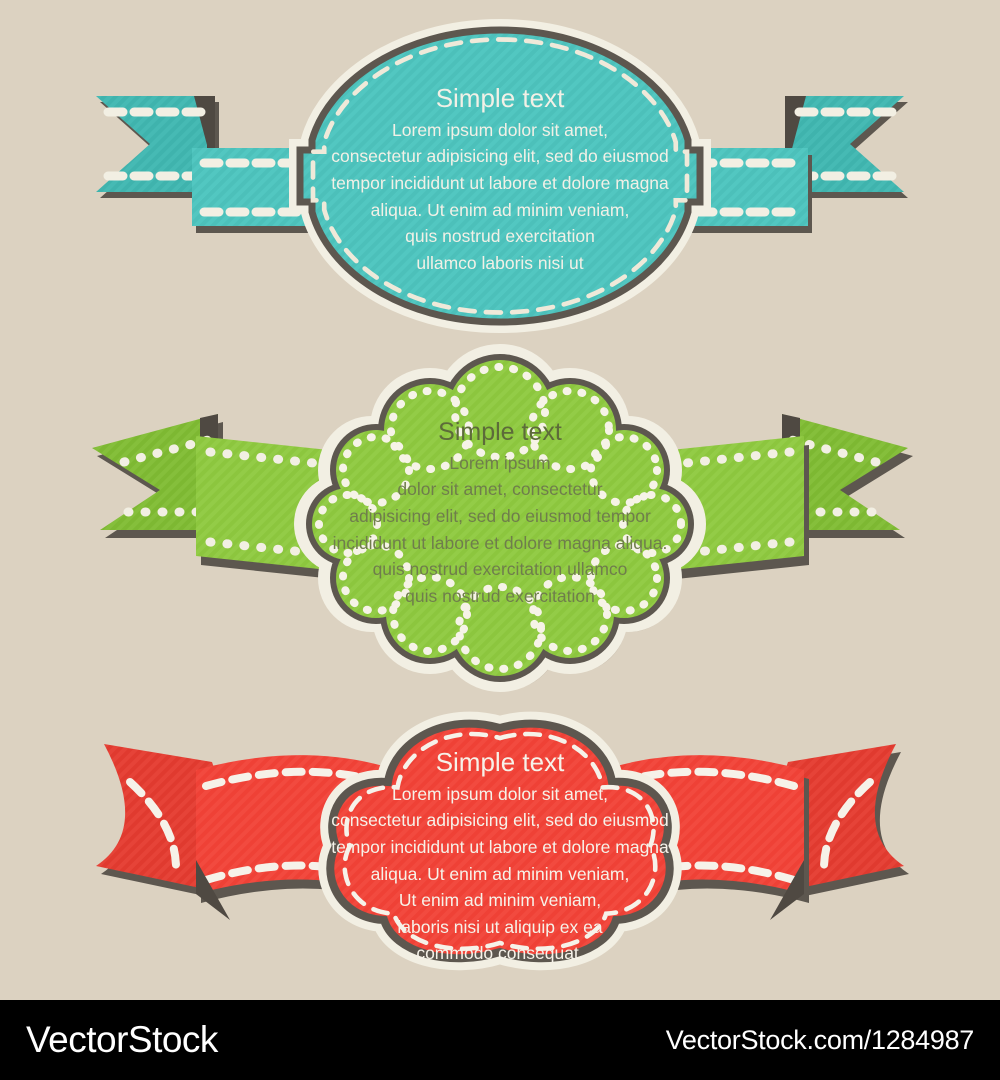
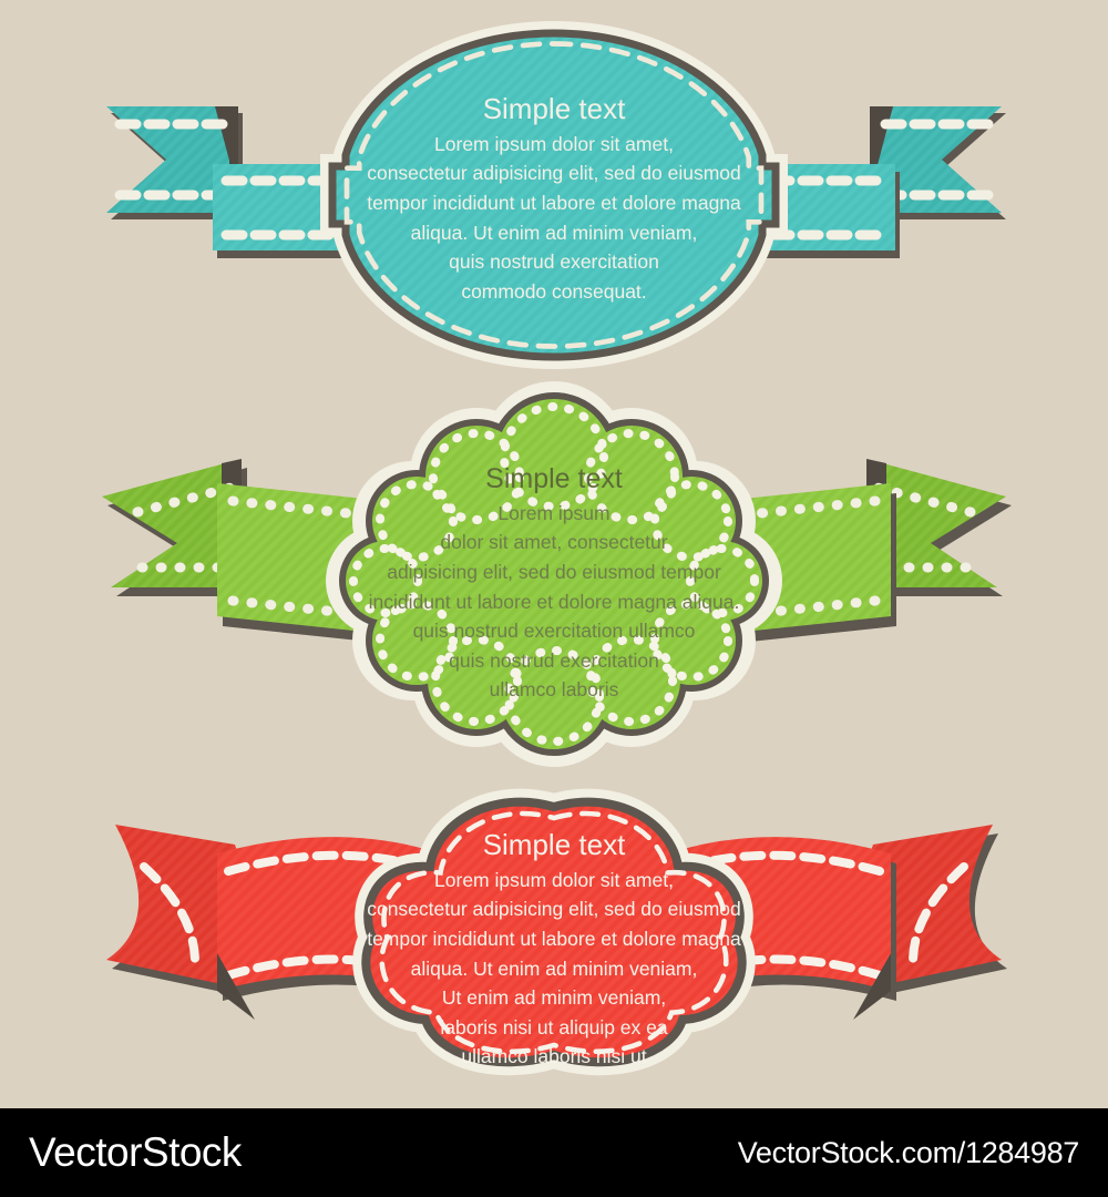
  Simple text
  Lorem ipsum dolor sit amet,
  consectetur adipisicing elit, sed do eiusmod
  tempor incididunt ut labore et dolore magna
  aliqua. Ut enim ad minim veniam,
  quis nostrud exercitation
- ullamco laboris nisi ut
+ commodo consequat.
  Simple text
  Lorem ipsum
  dolor sit amet, consectetur
  adipisicing elit, sed do eiusmod tempor
  incididunt ut labore et dolore magna aliqua.
  quis nostrud exercitation ullamco
  quis nostrud exercitation
+ ullamco laboris
  Simple text
  Lorem ipsum dolor sit amet,
  consectetur adipisicing elit, sed do eiusmod
  tempor incididunt ut labore et dolore magna
  aliqua. Ut enim ad minim veniam,
  Ut enim ad minim veniam,
  laboris nisi ut aliquip ex ea
- commodo consequat.
+ ullamco laboris nisi ut
  VectorStock
  VectorStock.com/1284987
